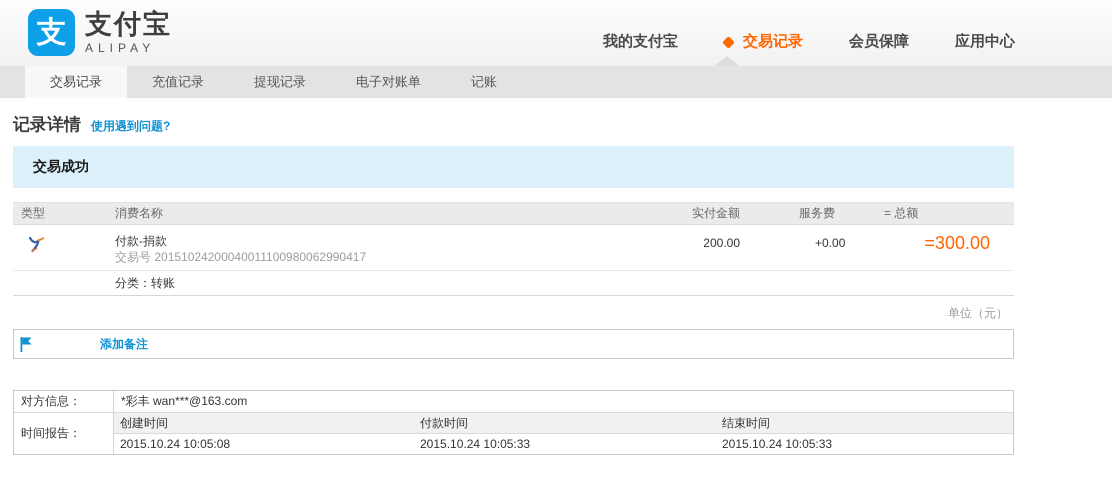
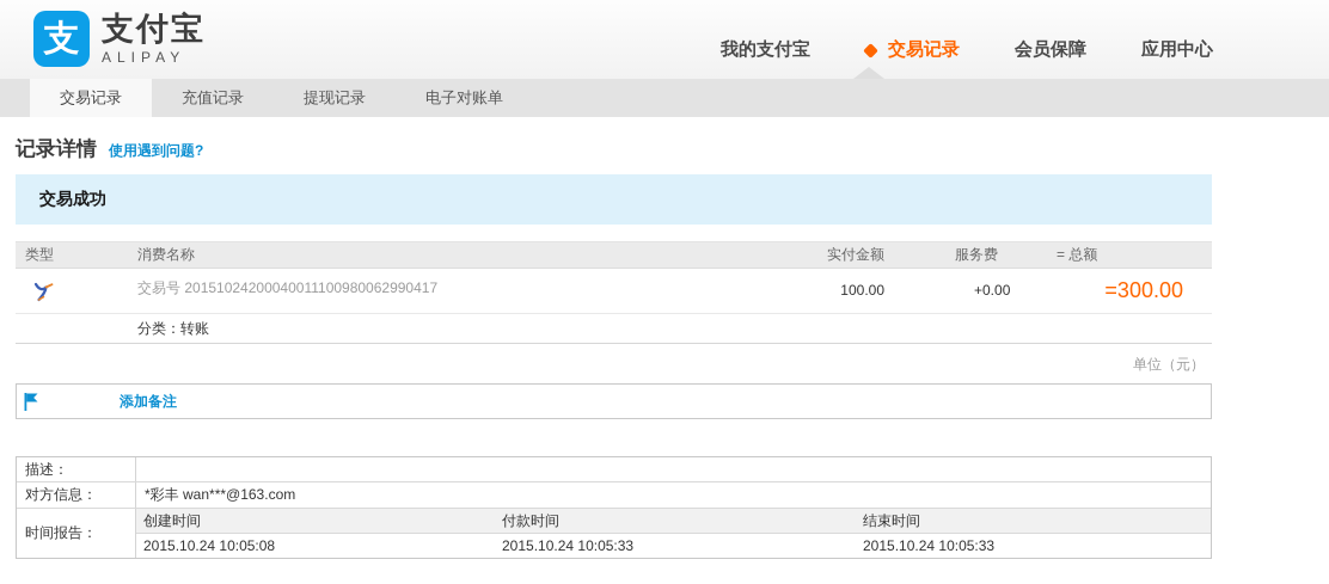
  支
  支付宝
  ALIPAY
  我的支付宝
  交易记录
  会员保障
  应用中心
  交易记录
  充值记录
  提现记录
  电子对账单
- 记账
  记录详情
  使用遇到问题?
  交易成功
  类型
  消费名称
  实付金额
  服务费
  = 总额
- 付款-捐款
  交易号 20151024200040011100980062990417
- 200.00
+ 100.00
  +0.00
  =300.00
  分类：
  转账
  单位（元）
  添加备注
+ 描述：
  对方信息：
  *彩丰 wan***@163.com
  时间报告：
  创建时间
  付款时间
  结束时间
  2015.10.24 10:05:08
  2015.10.24 10:05:33
  2015.10.24 10:05:33
